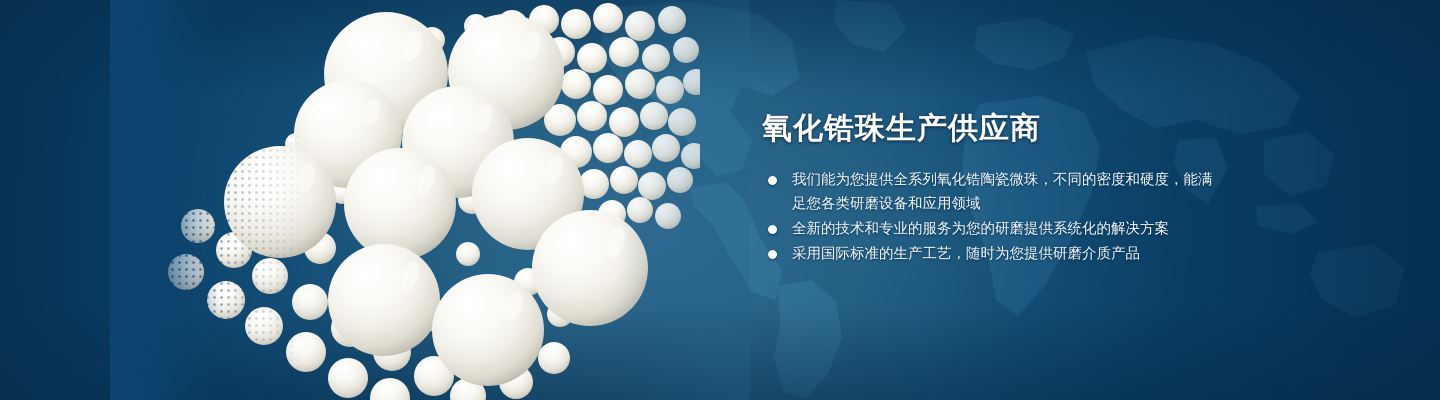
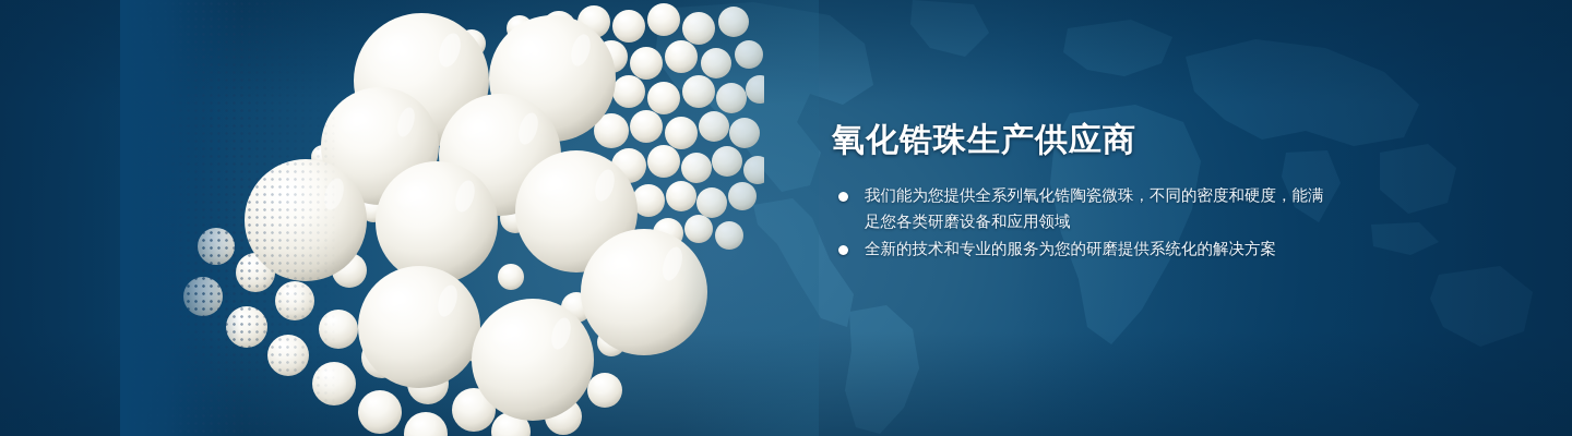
  氧化锆珠生产供应商
  我们能为您提供全系列氧化锆陶瓷微珠，不同的密度和硬度，能满足您各类研磨设备和应用领域
  全新的技术和专业的服务为您的研磨提供系统化的解决方案
- 采用国际标准的生产工艺，随时为您提供研磨介质产品
